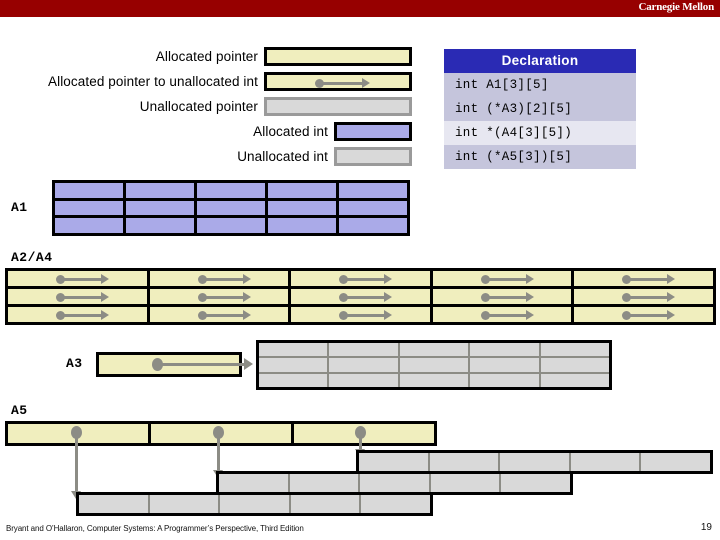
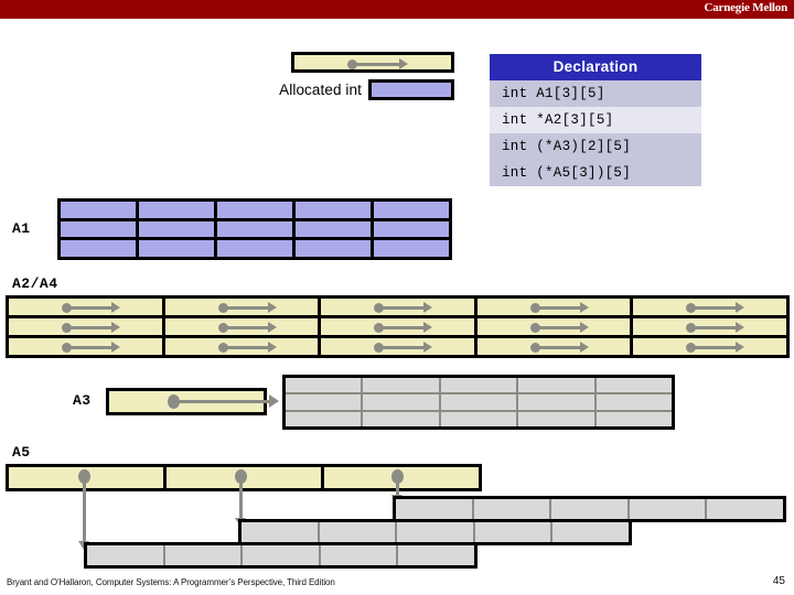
  Carnegie Mellon
- Allocated pointer
- Allocated pointer to unallocated int
- Unallocated pointer
  Allocated int
- Unallocated int
  Declaration
  int A1[3][5]
+ int *A2[3][5]
  int (*A3)[2][5]
- int *(A4[3][5])
  int (*A5[3])[5]
  A1
  A2/A4
  A3
  A5
  Bryant and O’Hallaron, Computer Systems: A Programmer’s Perspective, Third Edition
- 19
+ 45
